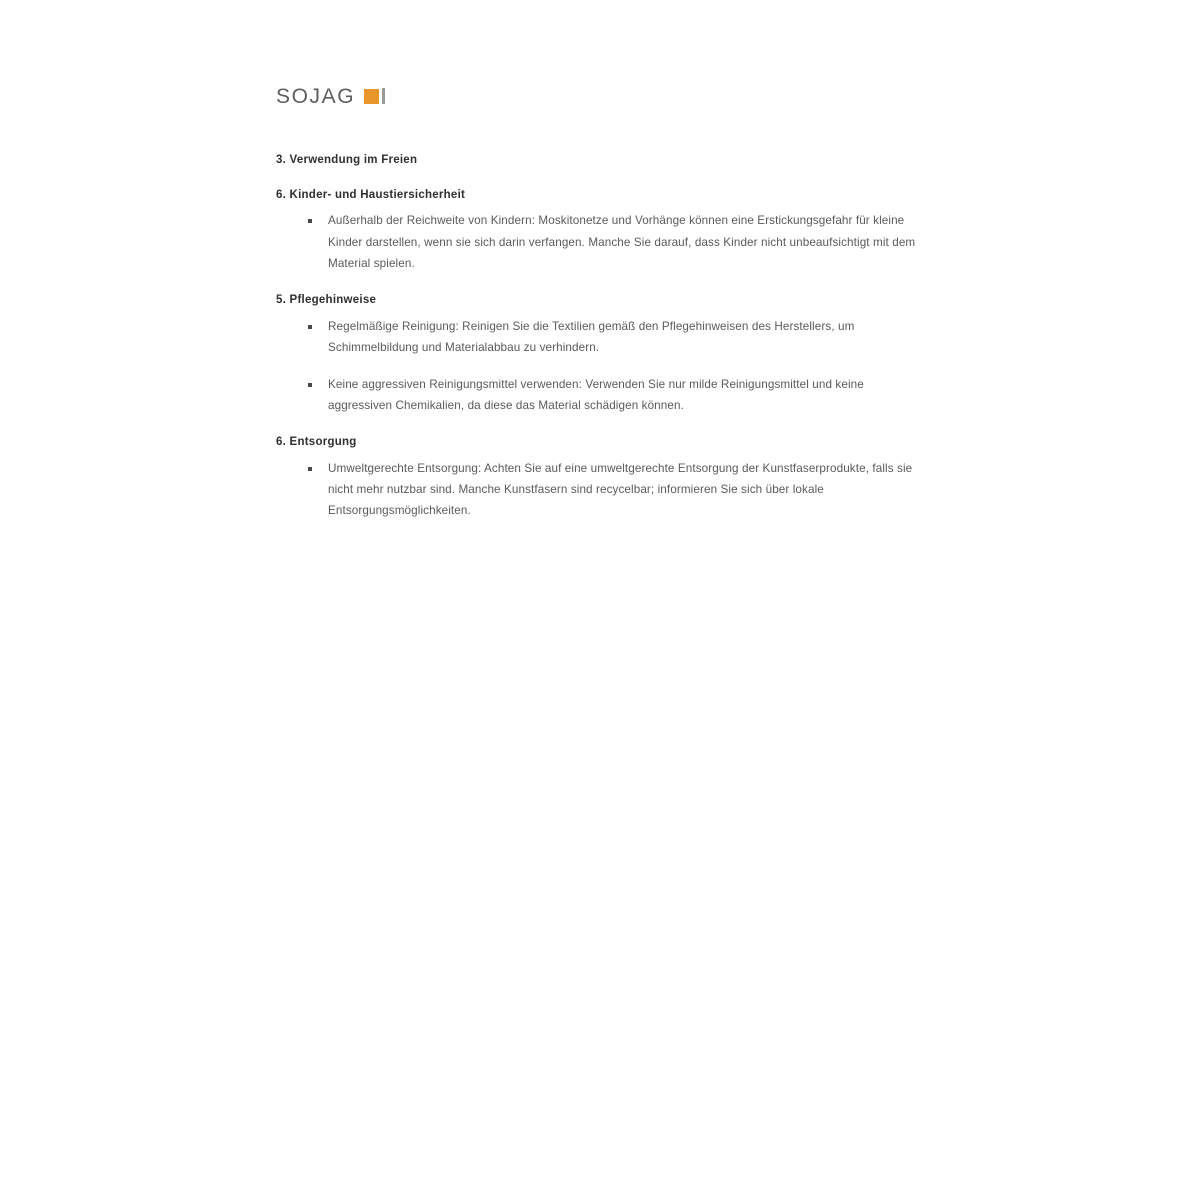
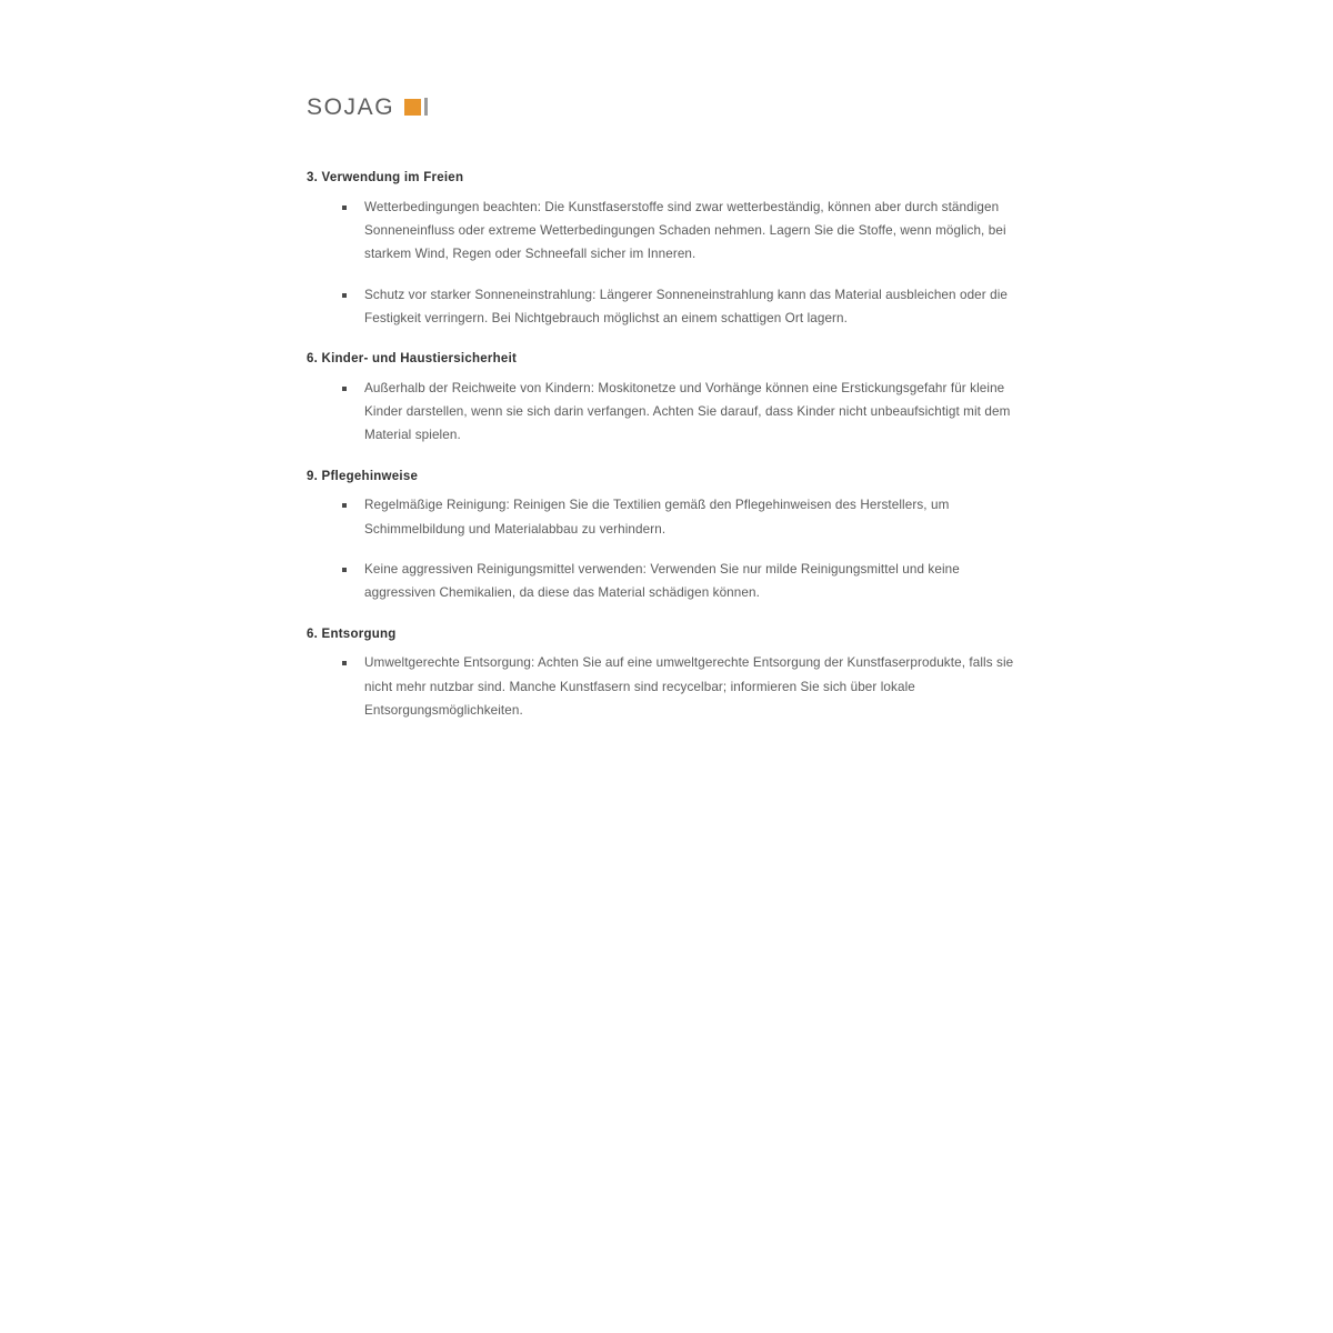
  SOJAG
  3. Verwendung im Freien
+ Wetterbedingungen beachten: Die Kunstfaserstoffe sind zwar wetterbeständig, können aber durch ständigen Sonneneinfluss oder extreme Wetterbedingungen Schaden nehmen. Lagern Sie die Stoffe, wenn möglich, bei starkem Wind, Regen oder Schneefall sicher im Inneren.
+ Schutz vor starker Sonneneinstrahlung: Längerer Sonneneinstrahlung kann das Material ausbleichen oder die Festigkeit verringern. Bei Nichtgebrauch möglichst an einem schattigen Ort lagern.
  6. Kinder- und Haustiersicherheit
- Außerhalb der Reichweite von Kindern: Moskitonetze und Vorhänge können eine Erstickungsgefahr für kleine Kinder darstellen, wenn sie sich darin verfangen. Manche Sie darauf, dass Kinder nicht unbeaufsichtigt mit dem Material spielen.
+ Außerhalb der Reichweite von Kindern: Moskitonetze und Vorhänge können eine Erstickungsgefahr für kleine Kinder darstellen, wenn sie sich darin verfangen. Achten Sie darauf, dass Kinder nicht unbeaufsichtigt mit dem Material spielen.
- 5. Pflegehinweise
+ 9. Pflegehinweise
  Regelmäßige Reinigung: Reinigen Sie die Textilien gemäß den Pflegehinweisen des Herstellers, um Schimmelbildung und Materialabbau zu verhindern.
  Keine aggressiven Reinigungsmittel verwenden: Verwenden Sie nur milde Reinigungsmittel und keine aggressiven Chemikalien, da diese das Material schädigen können.
  6. Entsorgung
  Umweltgerechte Entsorgung: Achten Sie auf eine umweltgerechte Entsorgung der Kunstfaserprodukte, falls sie nicht mehr nutzbar sind. Manche Kunstfasern sind recycelbar; informieren Sie sich über lokale Entsorgungsmöglichkeiten.
